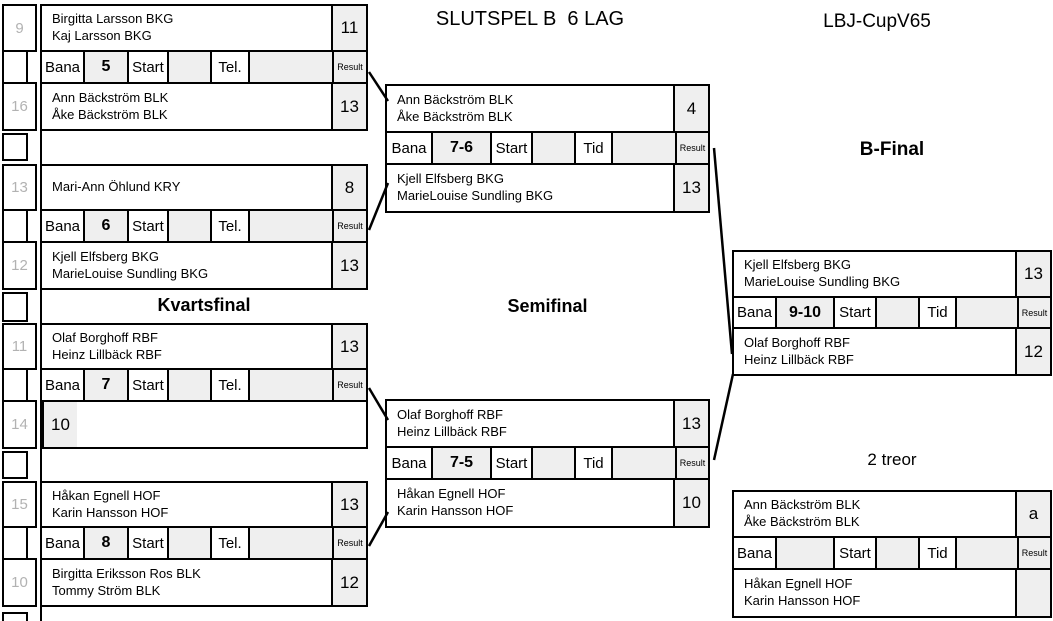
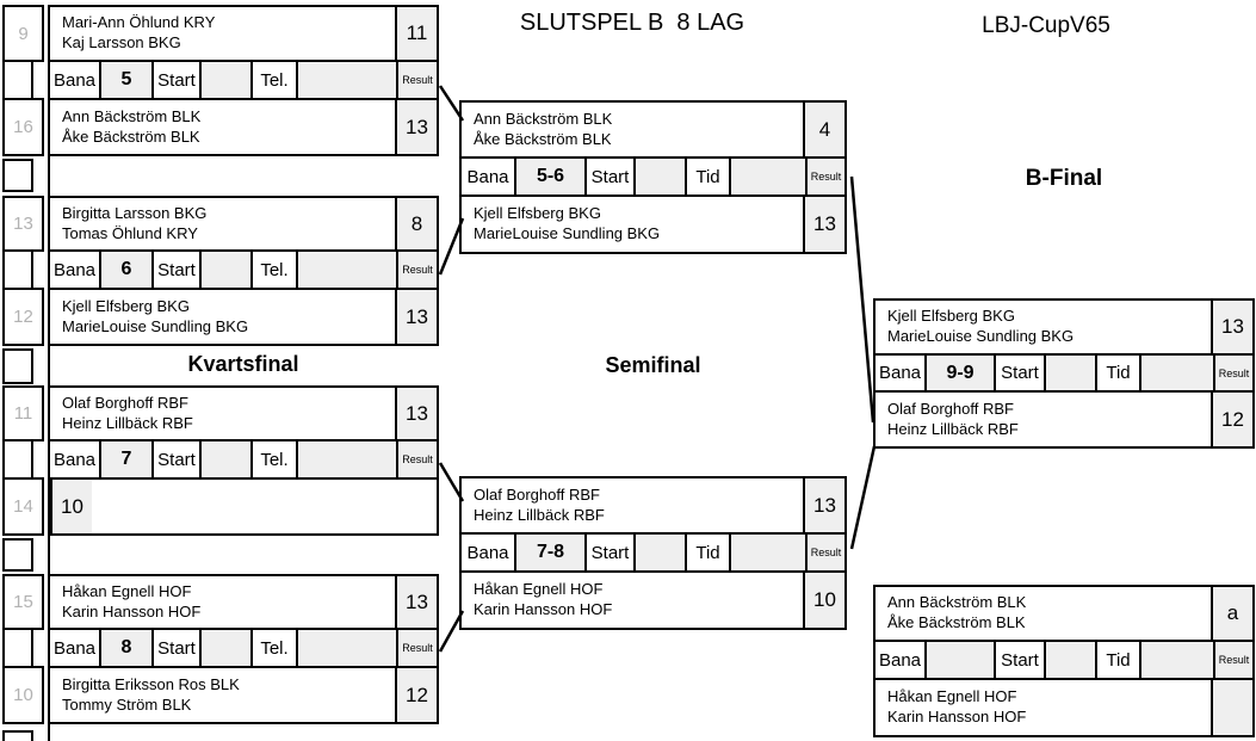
- SLUTSPEL B 6 LAG
+ SLUTSPEL B 8 LAG
  LBJ-CupV65
  Kvartsfinal
  Semifinal
  B-Final
- 2 treor
  9
- Birgitta Larsson BKG
+ Mari-Ann Öhlund KRY
  Kaj Larsson BKG
  11
  Bana
  5
  Start
  Tel.
  Result
  16
  Ann Bäckström BLK
  Åke Bäckström BLK
  13
  13
- Mari-Ann Öhlund KRY
+ Birgitta Larsson BKG
+ Tomas Öhlund KRY
  8
  Bana
  6
  Start
  Tel.
  Result
  12
  Kjell Elfsberg BKG
  MarieLouise Sundling BKG
  13
  11
  Olaf Borghoff RBF
  Heinz Lillbäck RBF
  13
  Bana
  7
  Start
  Tel.
  Result
  14
  10
  15
  Håkan Egnell HOF
  Karin Hansson HOF
  13
  Bana
  8
  Start
  Tel.
  Result
  10
  Birgitta Eriksson Ros BLK
  Tommy Ström BLK
  12
  Ann Bäckström BLK
  Åke Bäckström BLK
  4
  Bana
- 7-6
+ 5-6
  Start
  Tid
  Result
  Kjell Elfsberg BKG
  MarieLouise Sundling BKG
  13
  Olaf Borghoff RBF
  Heinz Lillbäck RBF
  13
  Bana
- 7-5
+ 7-8
  Start
  Tid
  Result
  Håkan Egnell HOF
  Karin Hansson HOF
  10
  Kjell Elfsberg BKG
  MarieLouise Sundling BKG
  13
  Bana
- 9-10
+ 9-9
  Start
  Tid
  Result
  Olaf Borghoff RBF
  Heinz Lillbäck RBF
  12
  Ann Bäckström BLK
  Åke Bäckström BLK
  a
  Bana
  Start
  Tid
  Result
  Håkan Egnell HOF
  Karin Hansson HOF
